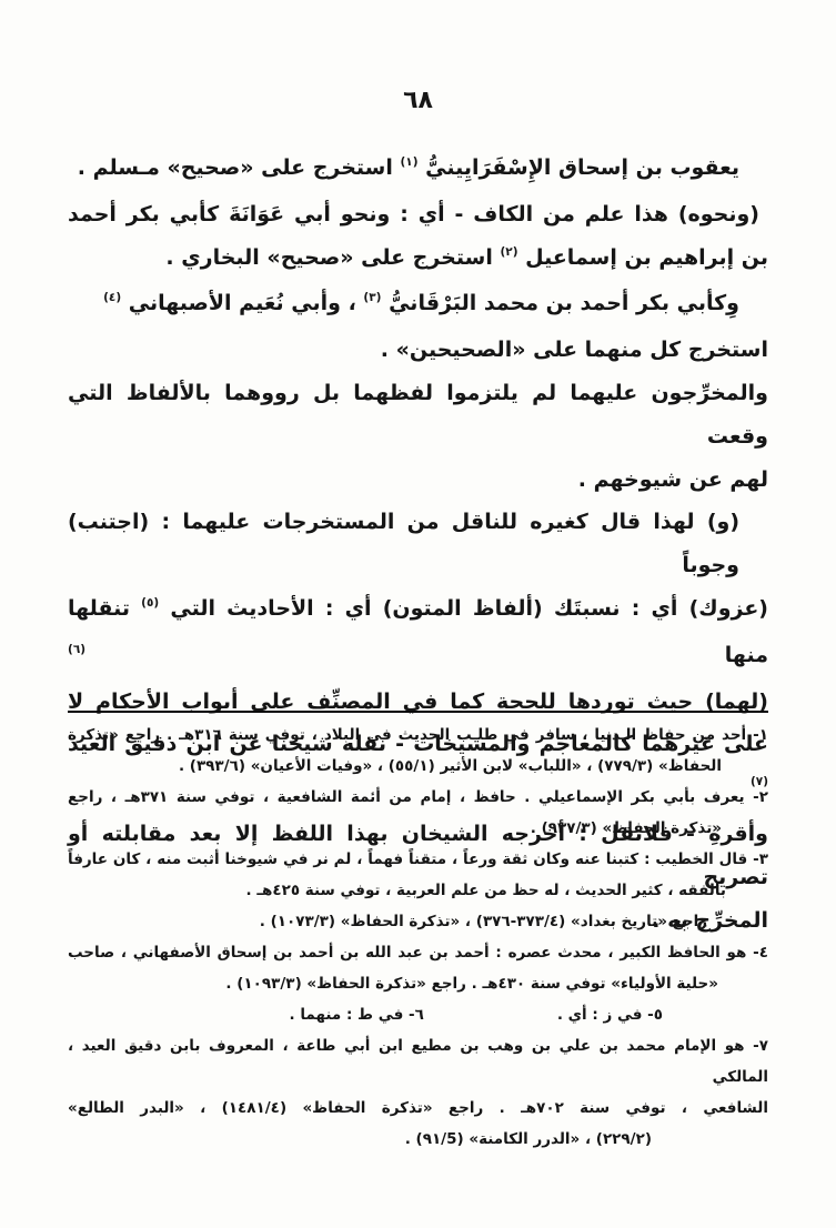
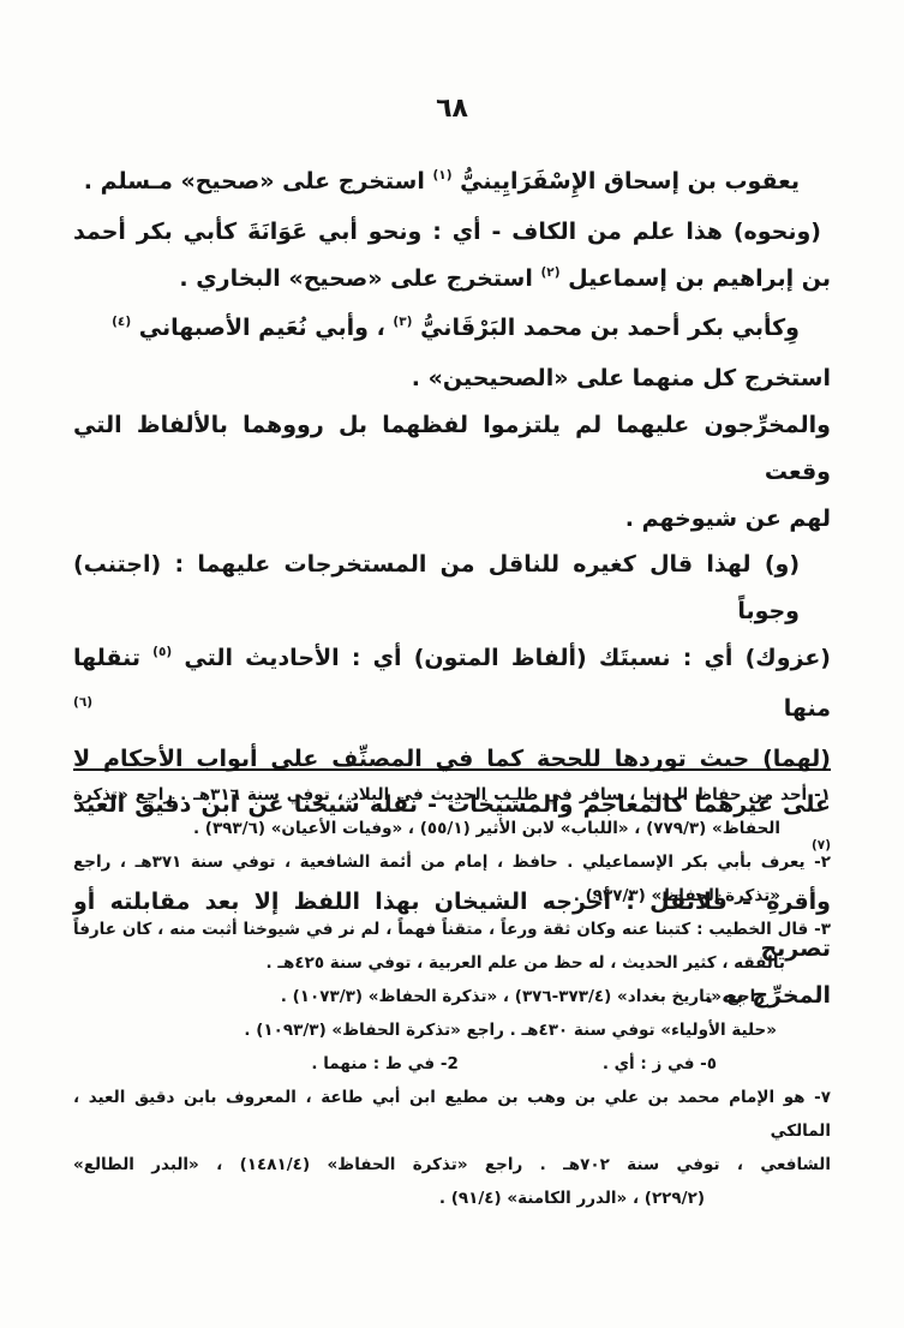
  ٦٨
  يعقوب بن إسحاق الإِسْفَرَايِينيُّ (١) استخرج على «صحيح» مـسلم .
  (ونحوه) هذا علم من الكاف - أي : ونحو أبي عَوَانَةَ كأبي بكر أحمد
  بن إبراهيم بن إسماعيل (٢) استخرج على «صحيح» البخاري .
  وِكأبي بكر أحمد بن محمد البَرْقَانيُّ (٣) ، وأبي نُعَيم الأصبهاني (٤)
  استخرج كل منهما على «الصحيحين» .
  والمخرِّجون عليهما لم يلتزموا لفظهما بل رووهما بالألفاظ التي وقعت
  لهم عن شيوخهم .
  (و) لهذا قال كغيره للناقل من المستخرجات عليهما : (اجتنب) وجوباً
  (عزوك) أي : نسبتَك (ألفاظ المتون) أي : الأحاديث التي (٥) تنقلها منها (٦)
  (لهما) حيث توردها للحجة كما في المصنِّف على أبواب الأحكام لا
  على غيرهما كالمعاجم والمشيخات - نقله شيخنا عن ابن دقيق العيد (٧)
  وأقرهِ - فلاتقل : أخرجه الشيخان بهذا اللفظ إلا بعد مقابلته أو تصريح
  المخرِّج به .
  ١- أحد من حفاظ الـدنيا ، سافر في طلـب الحديث في البلاد ، توفي سنة ٣١٦هـ . راجع «تذكرة
  الحفاظ» (٧٧٩/٣) ، «اللباب» لابن الأثير (٥٥/١) ، «وفيات الأعيان» (٣٩٣/٦) .
  ٢- يعرف بأبي بكر الإسماعيلي . حافظ ، إمام من أئمة الشافعية ، توفي سنة ٣٧١هـ ، راجع
  «تذكرة الحفاظ» (٩٣٧/٣) .
  ٣- قال الخطيب : كتبنا عنه وكان ثقة ورعاً ، متقناً فهماً ، لم نر في شيوخنا أثبت منه ، كان عارفاً
  بالفقه ، كثير الحديث ، له حظ من علم العربية ، توفي سنة ٤٢٥هـ .
  راجع «تاريخ بغداد» (٣٧٣/٤-٣٧٦) ، «تذكرة الحفاظ» (١٠٧٣/٣) .
- ٤- هو الحافظ الكبير ، محدث عصره : أحمد بن عبد الله بن أحمد بن إسحاق الأصفهاني ، صاحب
  «حلية الأولياء» توفي سنة ٤٣٠هـ . راجع «تذكرة الحفاظ» (١٠٩٣/٣) .
  ٥- في ز : أي .
- ٦- في ط : منهما .
+ 2- في ط : منهما .
  ٧- هو الإمام محمد بن علي بن وهب بن مطيع ابن أبي طاعة ، المعروف بابن دقيق العيد ، المالكي
  الشافعي ، توفي سنة ٧٠٢هـ . راجع «تذكرة الحفاظ» (١٤٨١/٤) ، «البدر الطالع»
- (٢٢٩/٢) ، «الدرر الكامنة» (٩١/5) .
+ (٢٢٩/٢) ، «الدرر الكامنة» (٩١/٤) .
